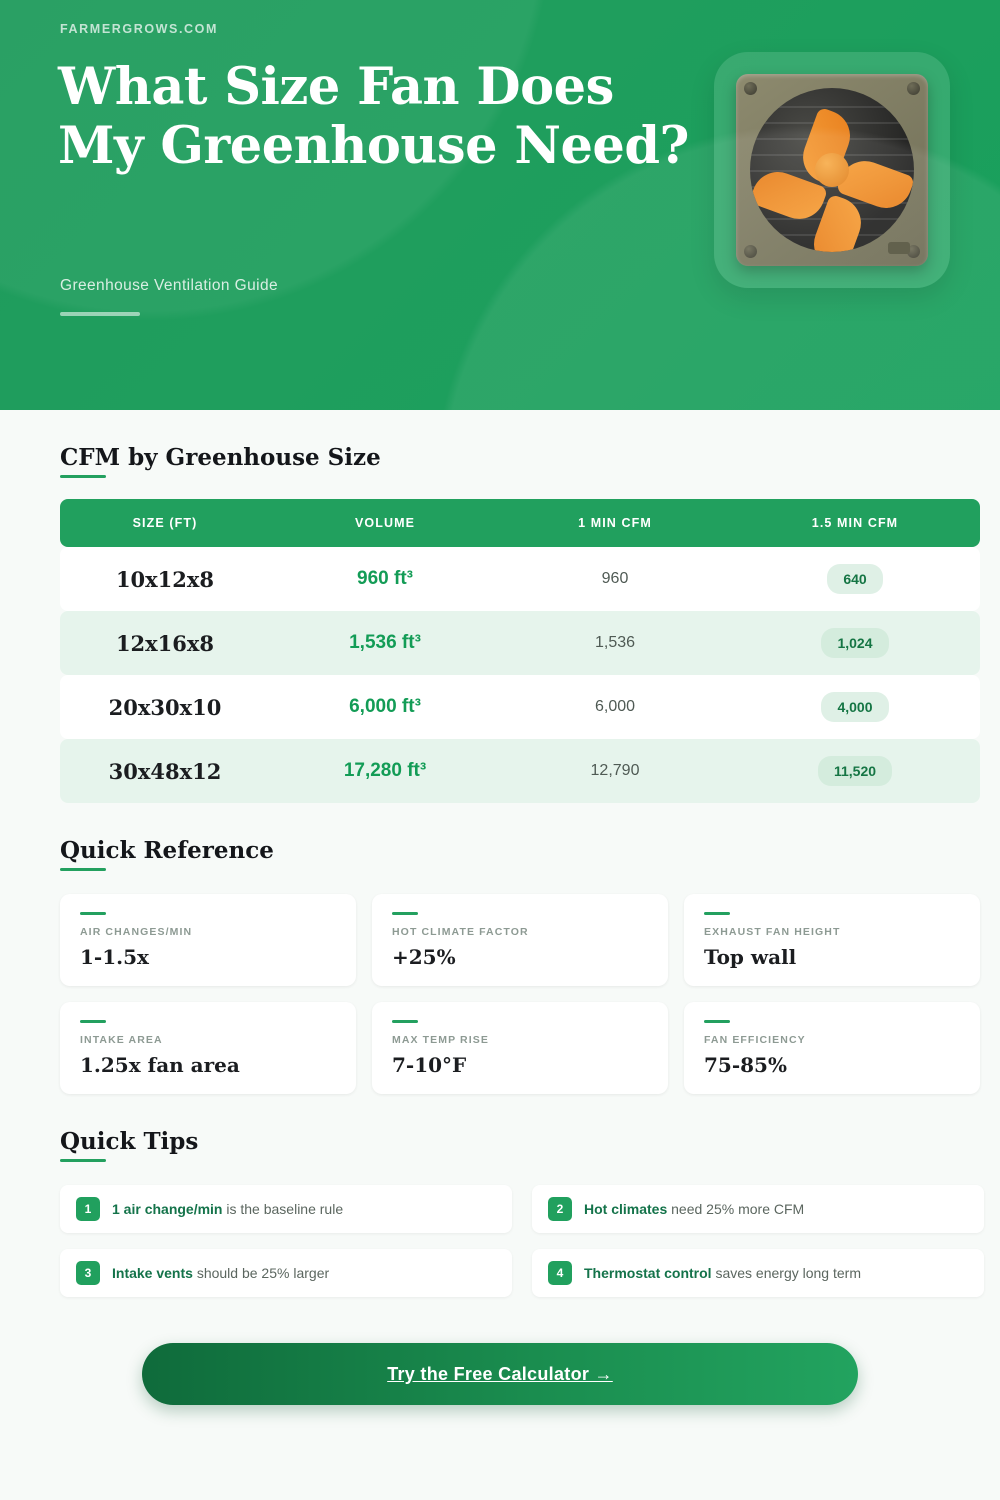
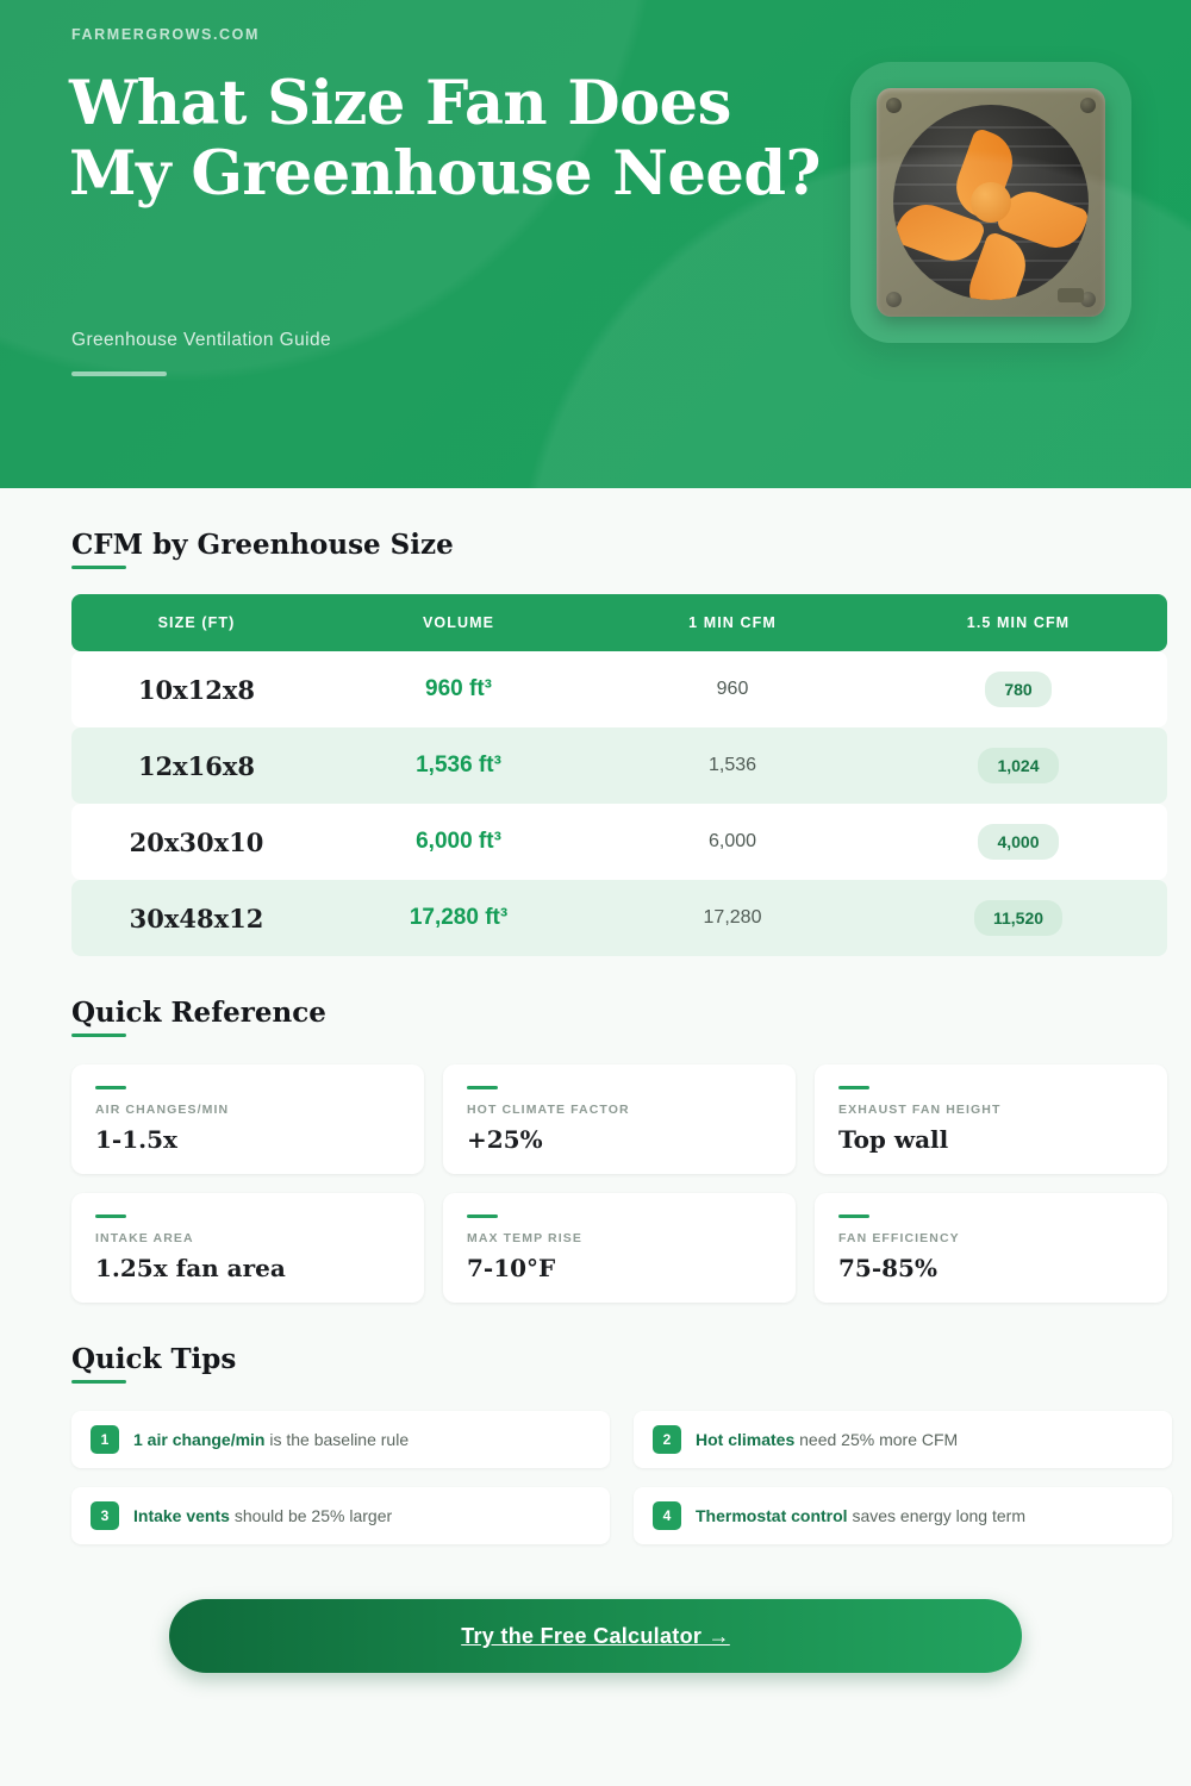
  CFM by Greenhouse Size
  SIZE (FT)	VOLUME	1 MIN CFM	1.5 MIN CFM
- 10x12x8	960 ft³	960	640
+ 10x12x8	960 ft³	960	780
  12x16x8	1,536 ft³	1,536	1,024
  20x30x10	6,000 ft³	6,000	4,000
- 30x48x12	17,280 ft³	12,790	11,520
+ 30x48x12	17,280 ft³	17,280	11,520
  Quick Reference
  AIR CHANGES/MIN
  1-1.5x
  HOT CLIMATE FACTOR
  +25%
  EXHAUST FAN HEIGHT
  Top wall
  INTAKE AREA
  1.25x fan area
  MAX TEMP RISE
  7-10°F
  FAN EFFICIENCY
  75-85%
  Quick Tips
  1
  1 air change/min is the baseline rule
  2
  Hot climates need 25% more CFM
  3
  Intake vents should be 25% larger
  4
  Thermostat control saves energy long term
  Try the Free Calculator →
